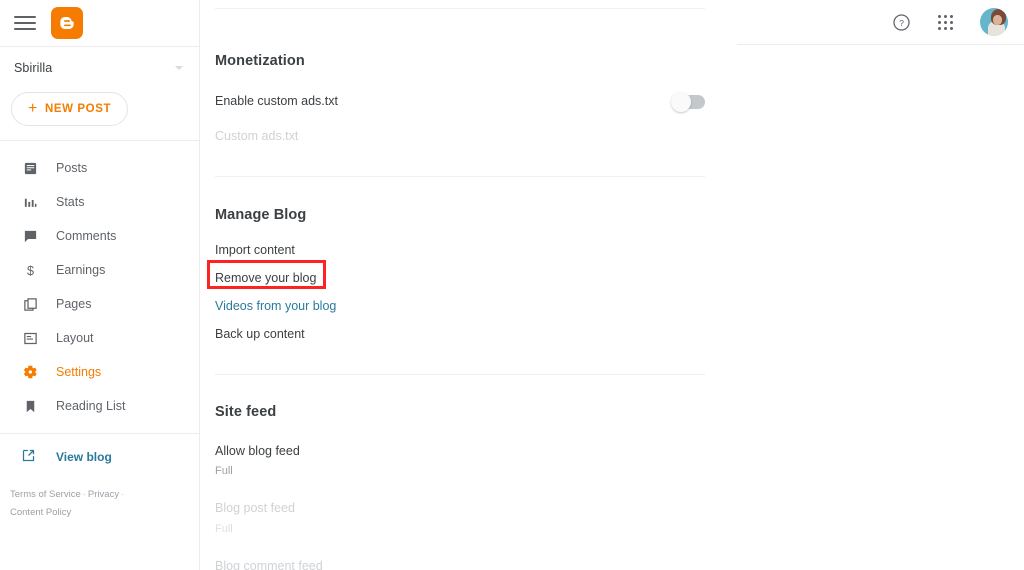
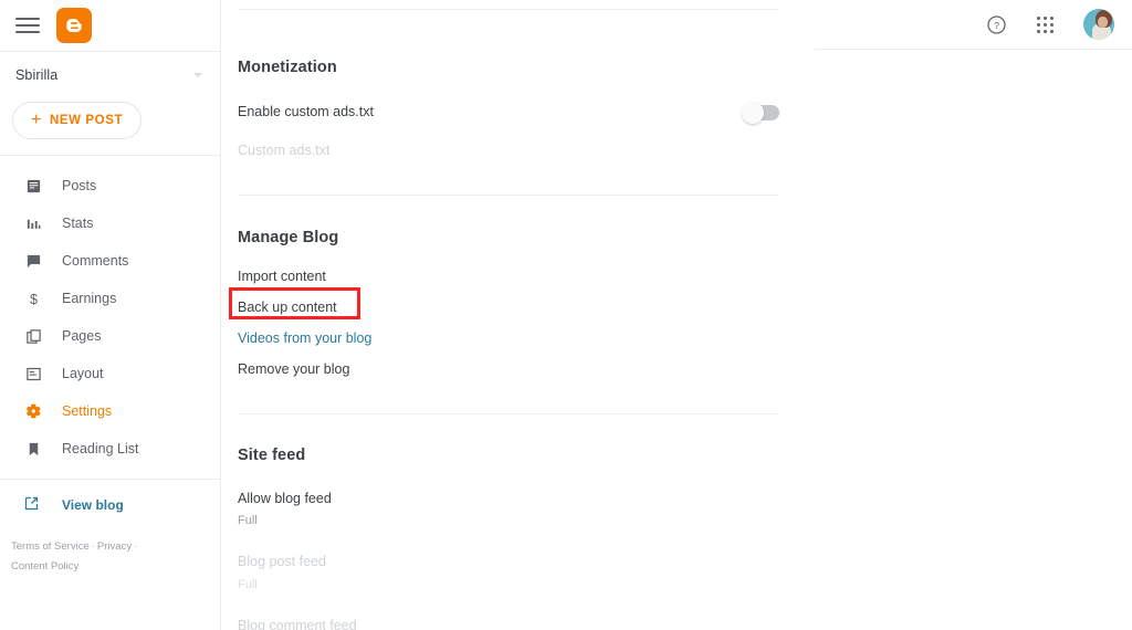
  Sbirilla
  +
  NEW POST
  Posts
  Stats
  Comments
  $
  Earnings
  Pages
  Layout
  Settings
  Reading List
  View blog
  Terms of Service · Privacy ·
  Content Policy
  ?
  Monetization
  Enable custom ads.txt
  Custom ads.txt
  Manage Blog
  Import content
- Remove your blog
+ Back up content
  Videos from your blog
- Back up content
+ Remove your blog
  Site feed
  Allow blog feed
  Full
  Blog post feed
  Full
  Blog comment feed
